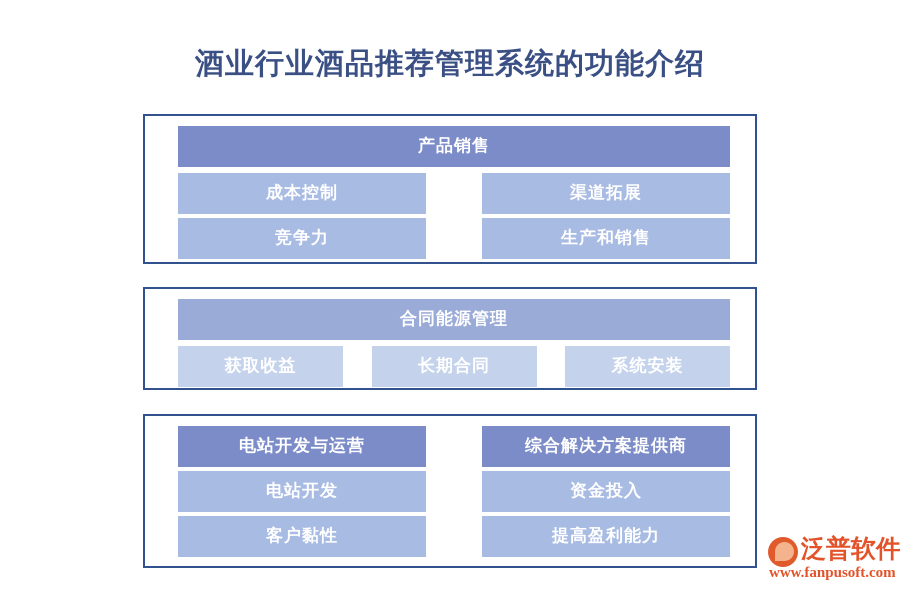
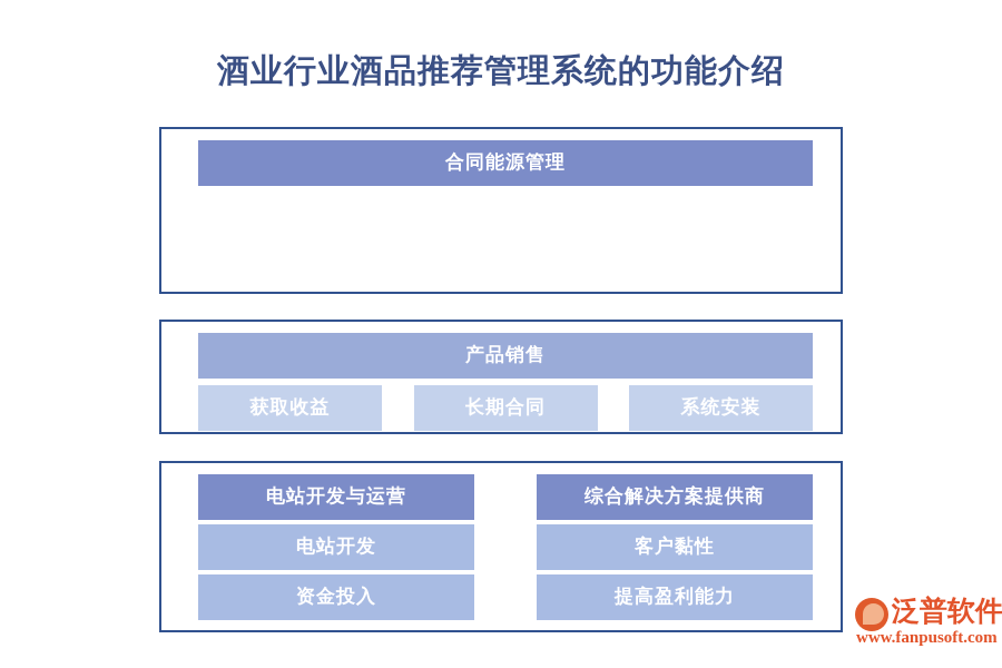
  酒业行业酒品推荐管理系统的功能介绍
- 产品销售
+ 合同能源管理
- 成本控制
- 竞争力
- 渠道拓展
- 生产和销售
- 合同能源管理
+ 产品销售
  获取收益
  长期合同
  系统安装
  电站开发与运营
  电站开发
- 客户黏性
+ 资金投入
  综合解决方案提供商
- 资金投入
+ 客户黏性
  提高盈利能力
  泛普软件
  www.fanpusoft.com
